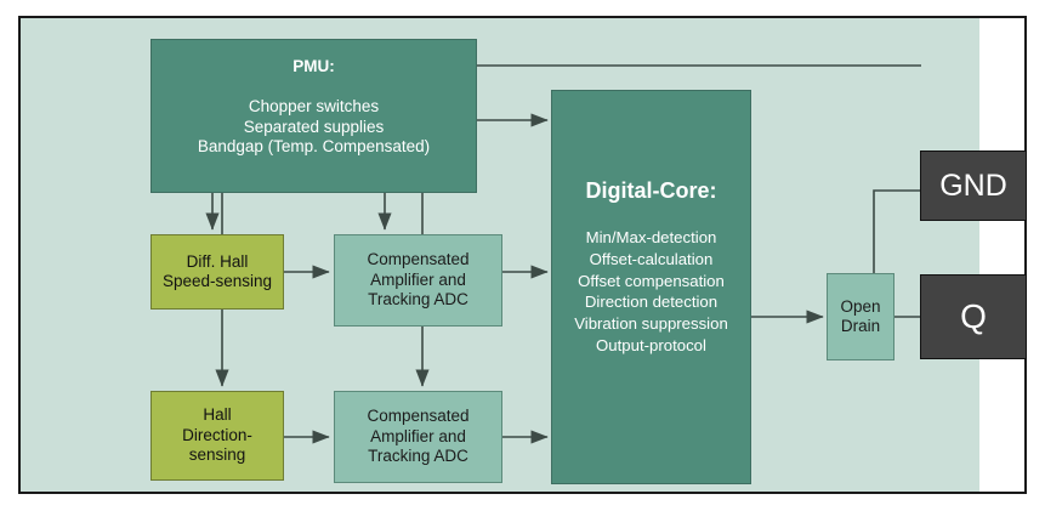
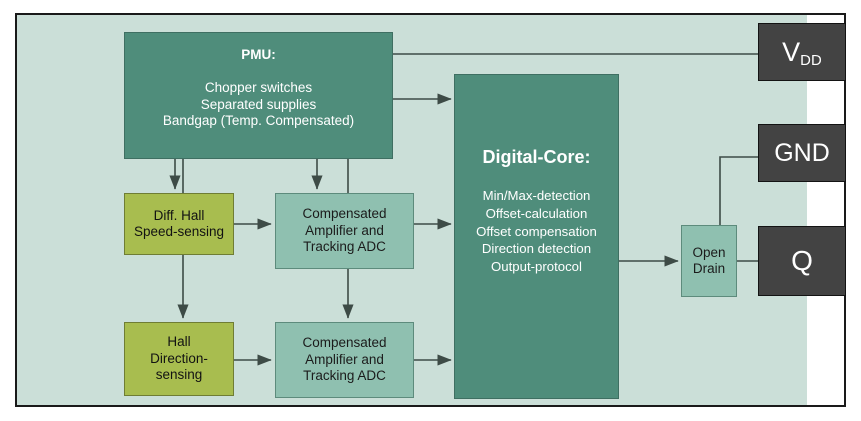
  PMU:
  Chopper switches
  Separated supplies
  Bandgap (Temp. Compensated)
  Digital-Core:
  Min/Max-detection
  Offset-calculation
  Offset compensation
  Direction detection
- Vibration suppression
  Output-protocol
  Diff. Hall
  Speed-sensing
  Hall
  Direction-
  sensing
  Compensated
  Amplifier and
  Tracking ADC
  Compensated
  Amplifier and
  Tracking ADC
  Open
  Drain
+ VDD
  GND
  Q
